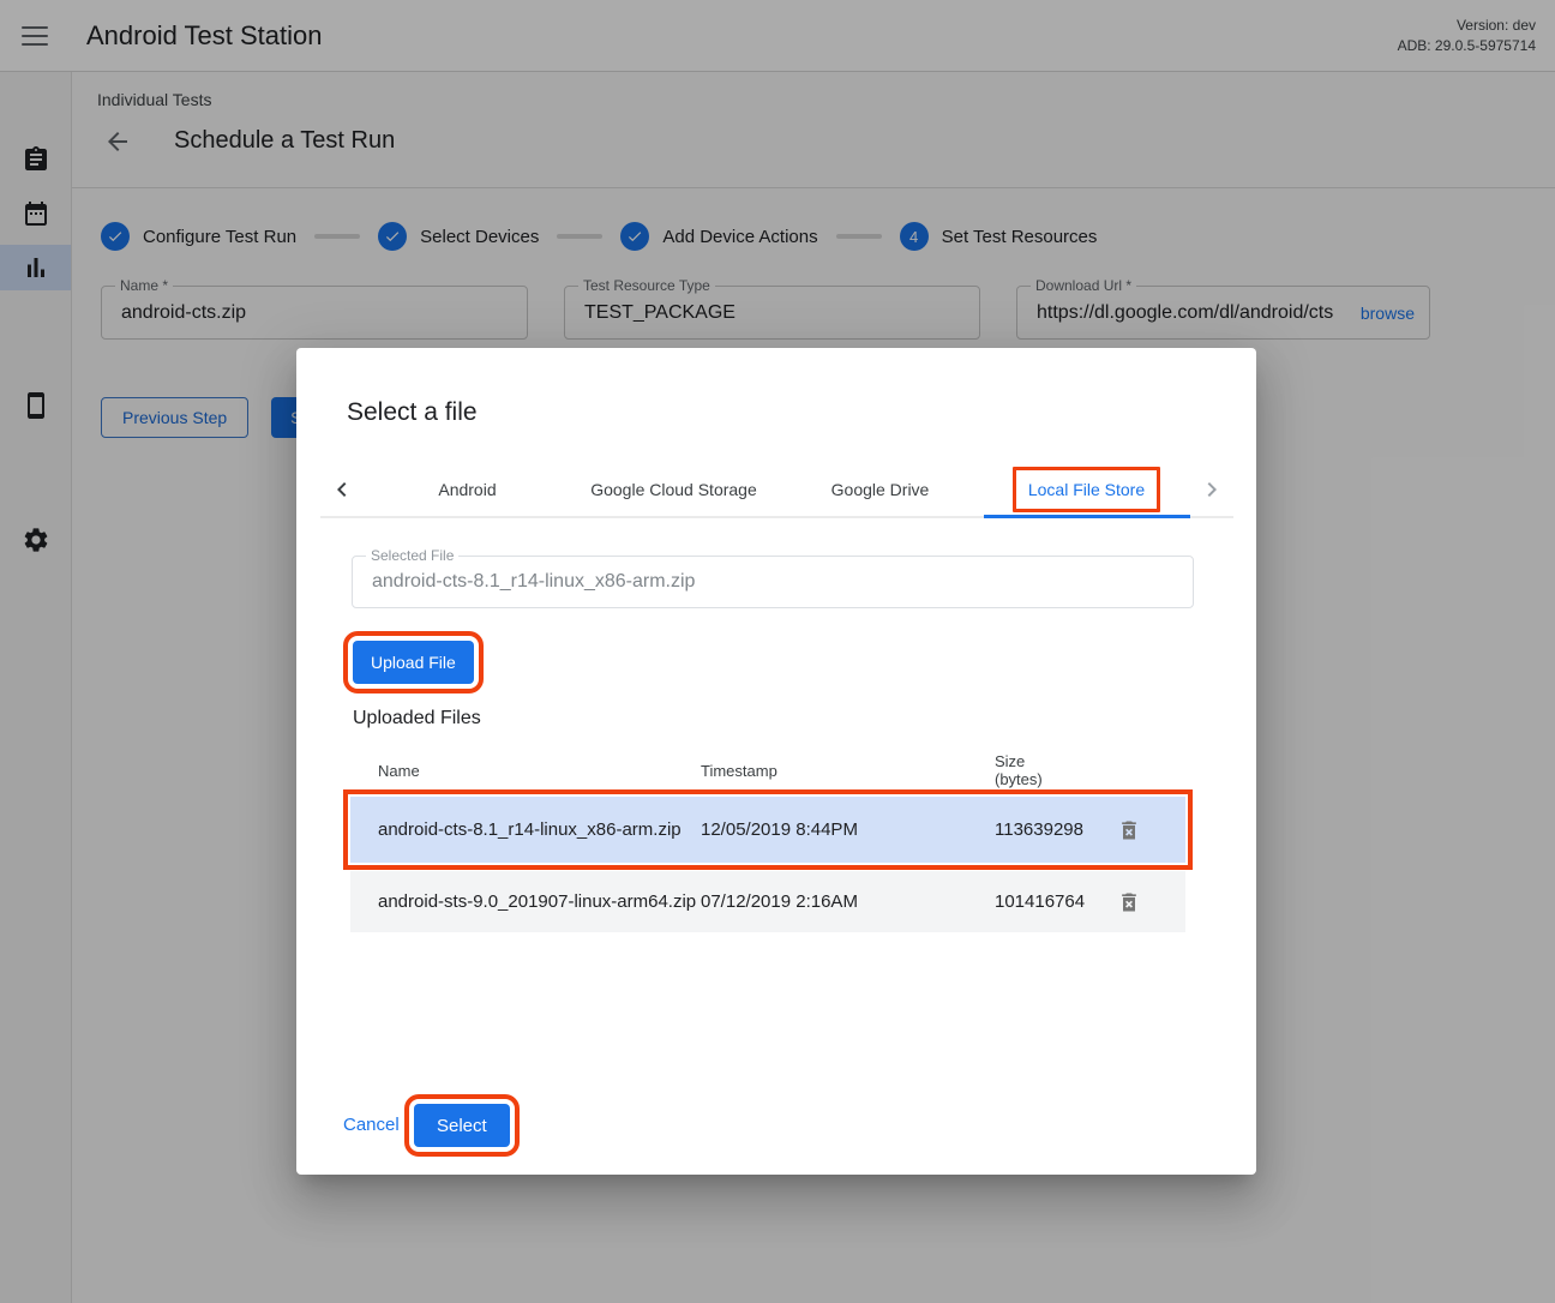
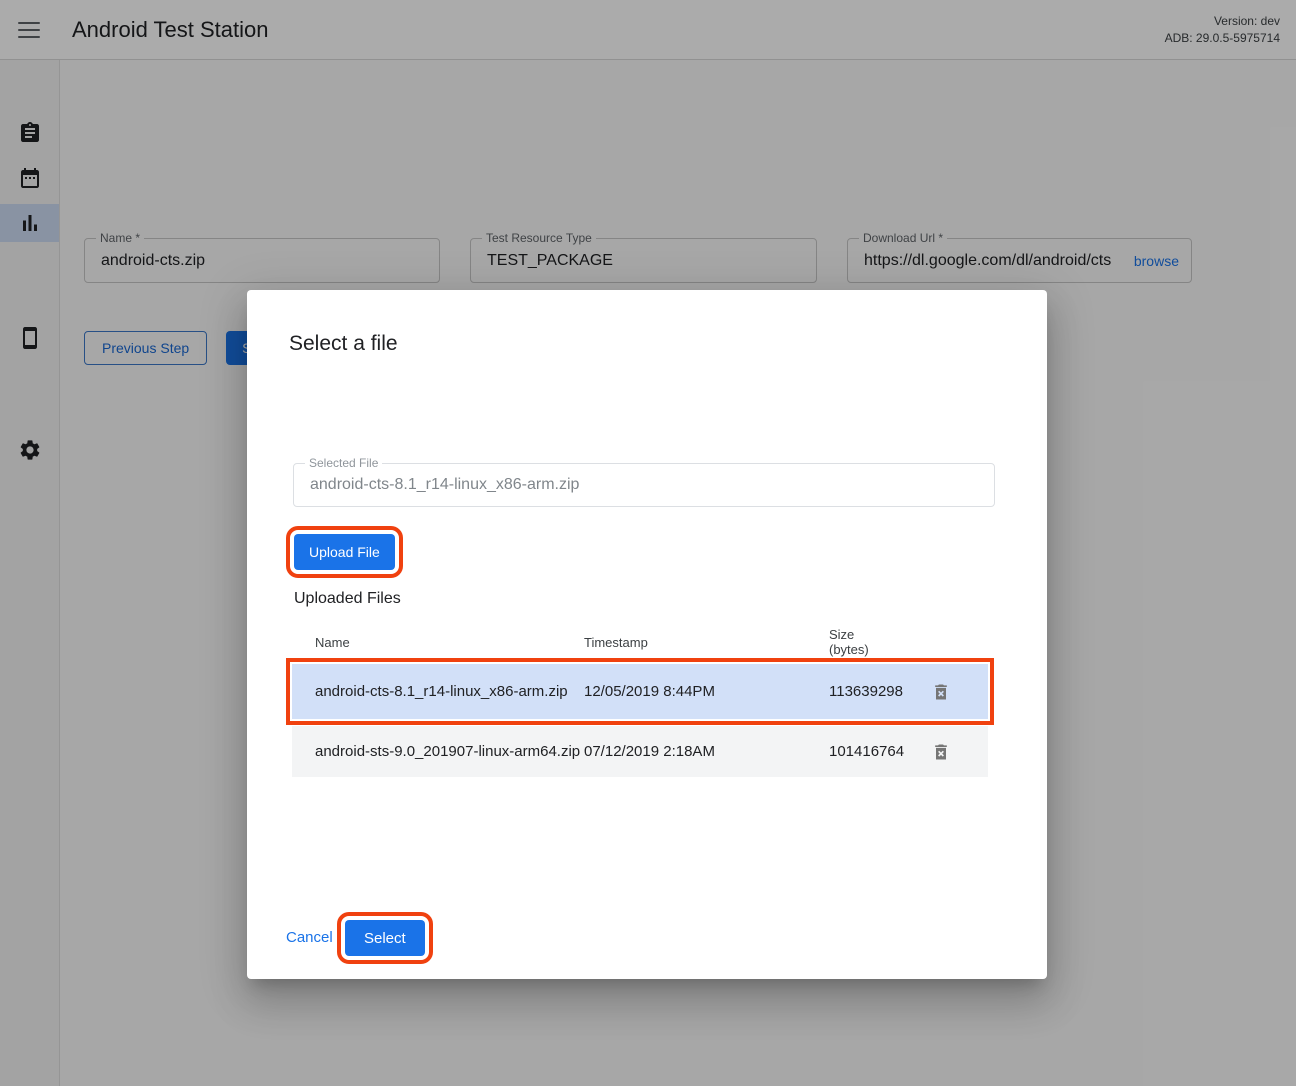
  Android Test Station
  Version: dev
  ADB: 29.0.5-5975714
- Individual Tests
- Schedule a Test Run
- Configure Test Run
- Select Devices
- Add Device Actions
- 4
- Set Test Resources
  Name *
  android-cts.zip
  Test Resource Type
  TEST_PACKAGE
  Download Url *
  https://dl.google.com/dl/android/cts
  browse
  Previous Step
  Select a file
- Android
- Google Cloud Storage
- Google Drive
- Local File Store
  Selected File
  android-cts-8.1_r14-linux_x86-arm.zip
  Upload File
  Uploaded Files
  Name
  Timestamp
  Size
  (bytes)
  android-cts-8.1_r14-linux_x86-arm.zip
  12/05/2019 8:44PM
  113639298
  android-sts-9.0_201907-linux-arm64.zip
- 07/12/2019 2:16AM
+ 07/12/2019 2:18AM
  101416764
  Cancel
  Select
